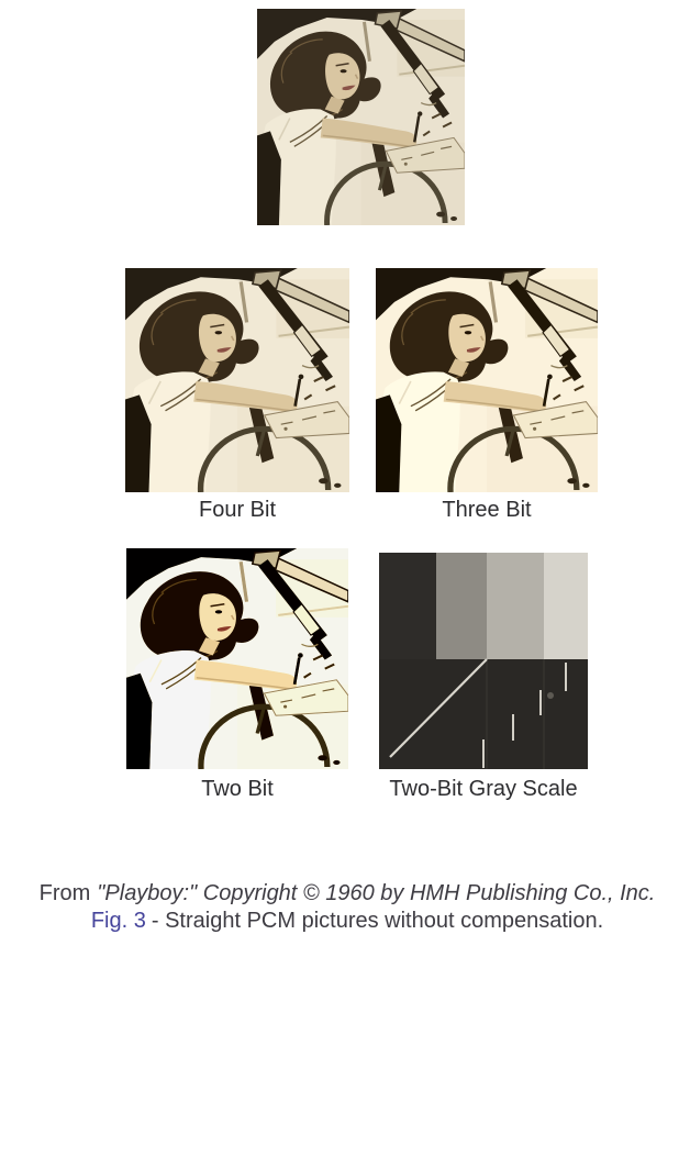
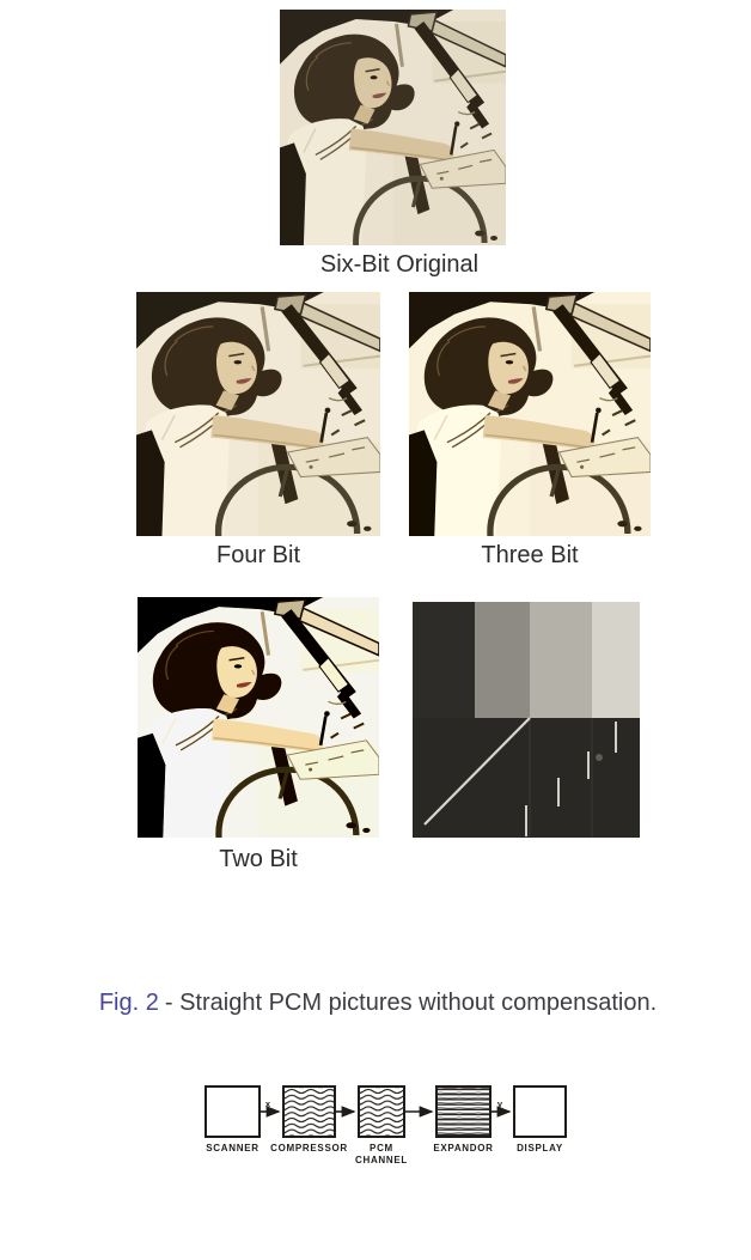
+ Six-Bit Original
  Four Bit
  Three Bit
  Two Bit
- Two-Bit Gray Scale
- From "Playboy:" Copyright © 1960 by HMH Publishing Co., Inc.
- Fig. 3 - Straight PCM pictures without compensation.
+ Fig. 2 - Straight PCM pictures without compensation.
+ x
+ y
+ SCANNER
+ COMPRESSOR
+ PCM
+ CHANNEL
+ EXPANDOR
+ DISPLAY
